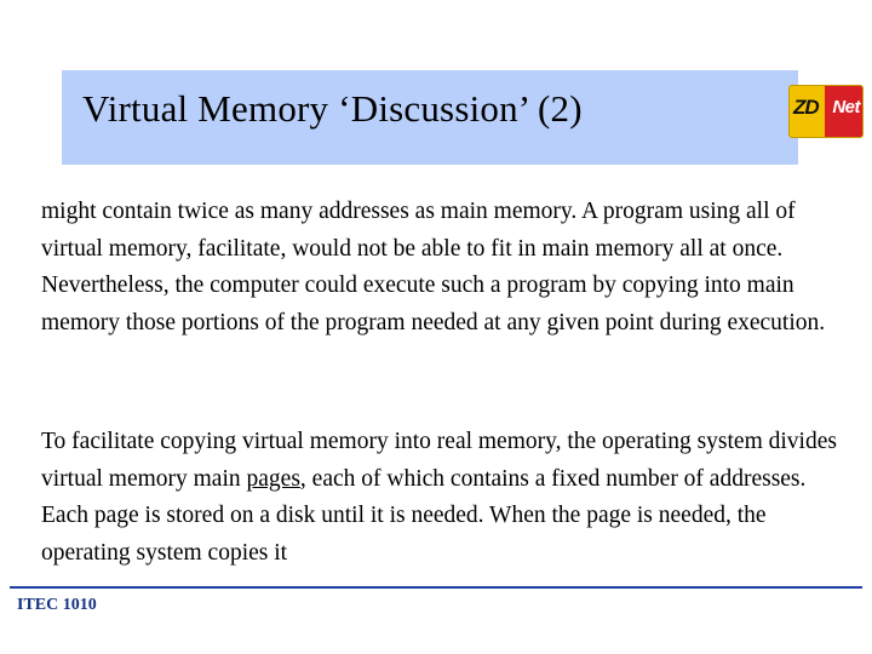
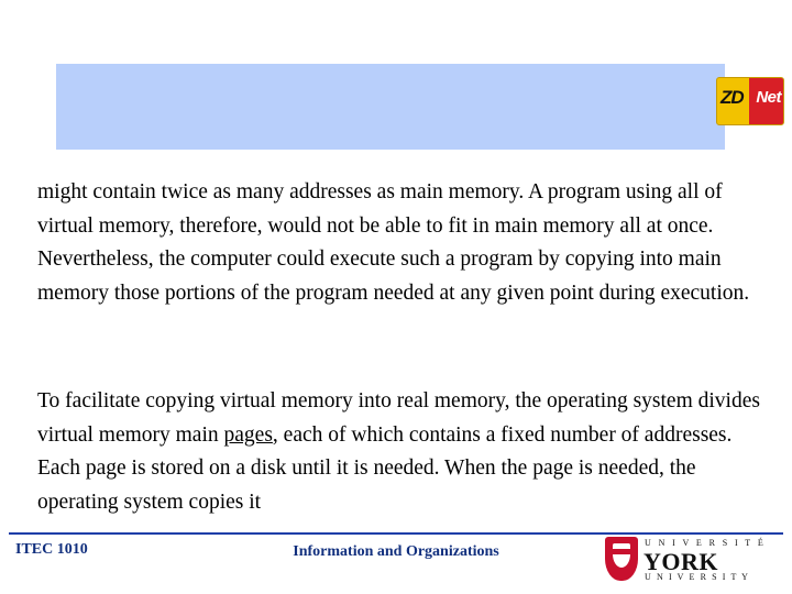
- Virtual Memory ‘Discussion’ (2)
  ZD
  Net
- might contain twice as many addresses as main memory. A program using all of virtual memory, facilitate, would not be able to fit in main memory all at once. Nevertheless, the computer could execute such a program by copying into main memory those portions of the program needed at any given point during execution.
+ might contain twice as many addresses as main memory. A program using all of virtual memory, therefore, would not be able to fit in main memory all at once. Nevertheless, the computer could execute such a program by copying into main memory those portions of the program needed at any given point during execution.
  To facilitate copying virtual memory into real memory, the operating system divides virtual memory main pages, each of which contains a fixed number of addresses. Each page is stored on a disk until it is needed. When the page is needed, the operating system copies it
  ITEC 1010
+ Information and Organizations
+ U N I V E R S I T É
+ YORK
+ U N I V E R S I T Y
